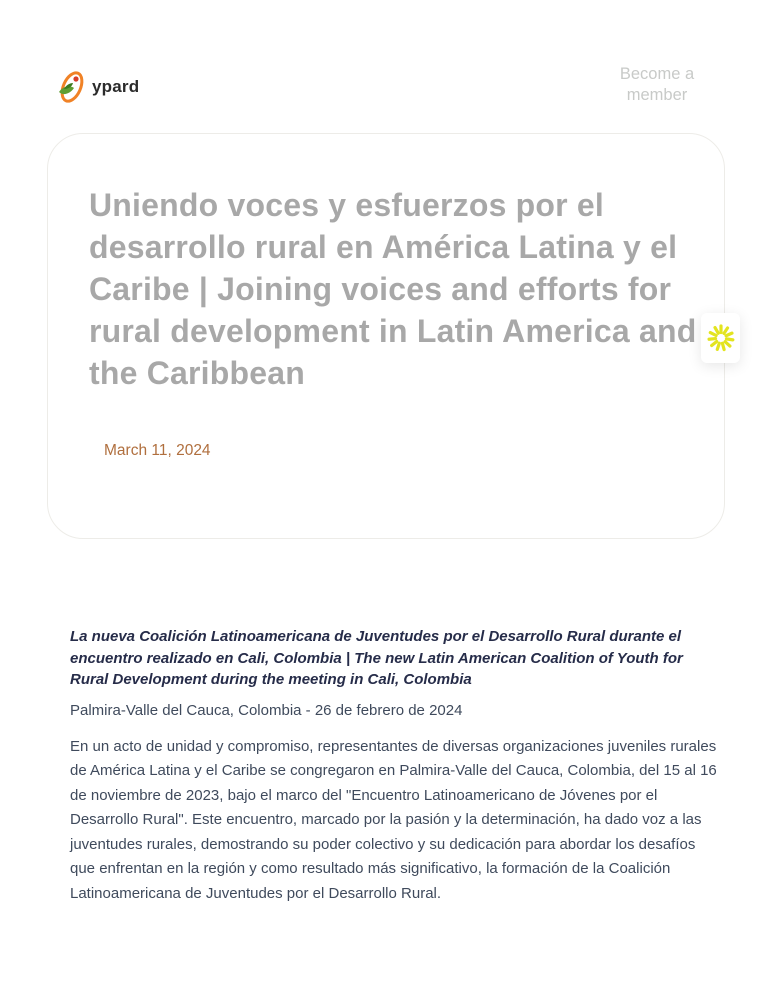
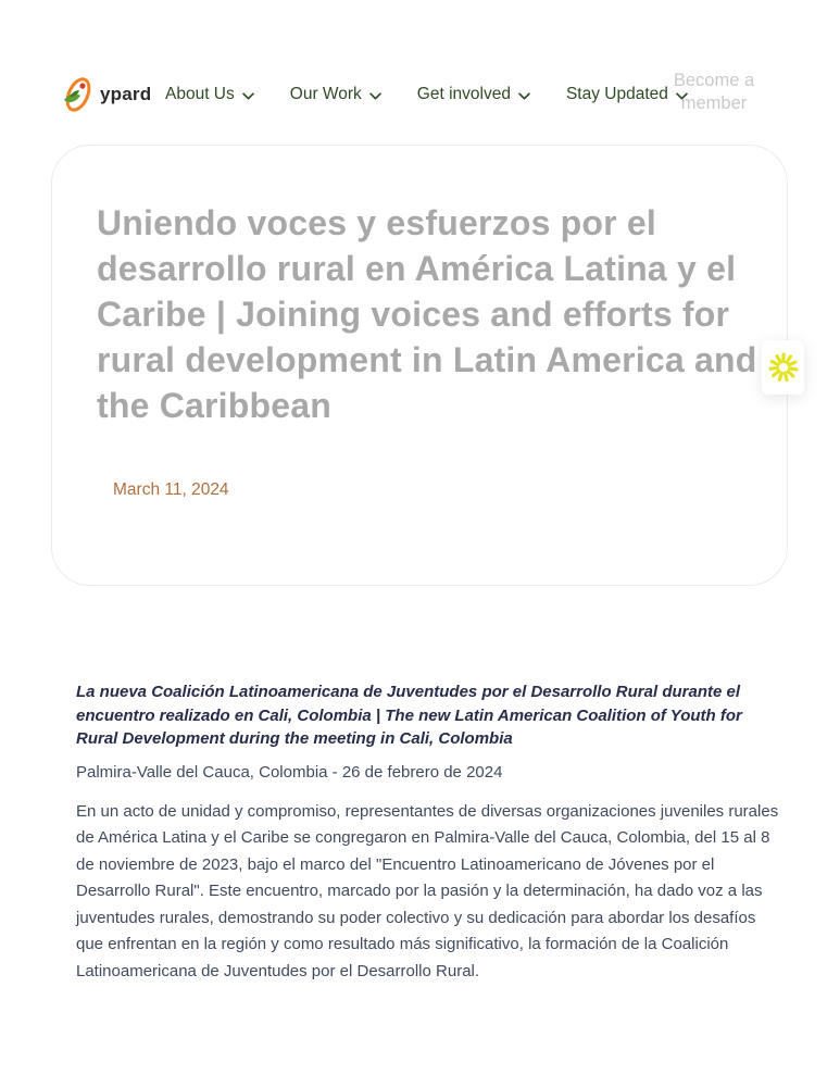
  ypard
+ About Us
+ Our Work
+ Get involved
+ Stay Updated
  Become a member
  Uniendo voces y esfuerzos por el desarrollo rural en América Latina y el Caribe | Joining voices and efforts for rural development in Latin America and the Caribbean
  March 11, 2024
  La nueva Coalición Latinoamericana de Juventudes por el Desarrollo Rural durante el encuentro realizado en Cali, Colombia | The new Latin American Coalition of Youth for Rural Development during the meeting in Cali, Colombia
  Palmira-Valle del Cauca, Colombia - 26 de febrero de 2024
- En un acto de unidad y compromiso, representantes de diversas organizaciones juveniles rurales de América Latina y el Caribe se congregaron en Palmira-Valle del Cauca, Colombia, del 15 al 16 de noviembre de 2023, bajo el marco del "Encuentro Latinoamericano de Jóvenes por el Desarrollo Rural". Este encuentro, marcado por la pasión y la determinación, ha dado voz a las juventudes rurales, demostrando su poder colectivo y su dedicación para abordar los desafíos que enfrentan en la región y como resultado más significativo, la formación de la Coalición Latinoamericana de Juventudes por el Desarrollo Rural.
+ En un acto de unidad y compromiso, representantes de diversas organizaciones juveniles rurales de América Latina y el Caribe se congregaron en Palmira-Valle del Cauca, Colombia, del 15 al 8 de noviembre de 2023, bajo el marco del "Encuentro Latinoamericano de Jóvenes por el Desarrollo Rural". Este encuentro, marcado por la pasión y la determinación, ha dado voz a las juventudes rurales, demostrando su poder colectivo y su dedicación para abordar los desafíos que enfrentan en la región y como resultado más significativo, la formación de la Coalición Latinoamericana de Juventudes por el Desarrollo Rural.
